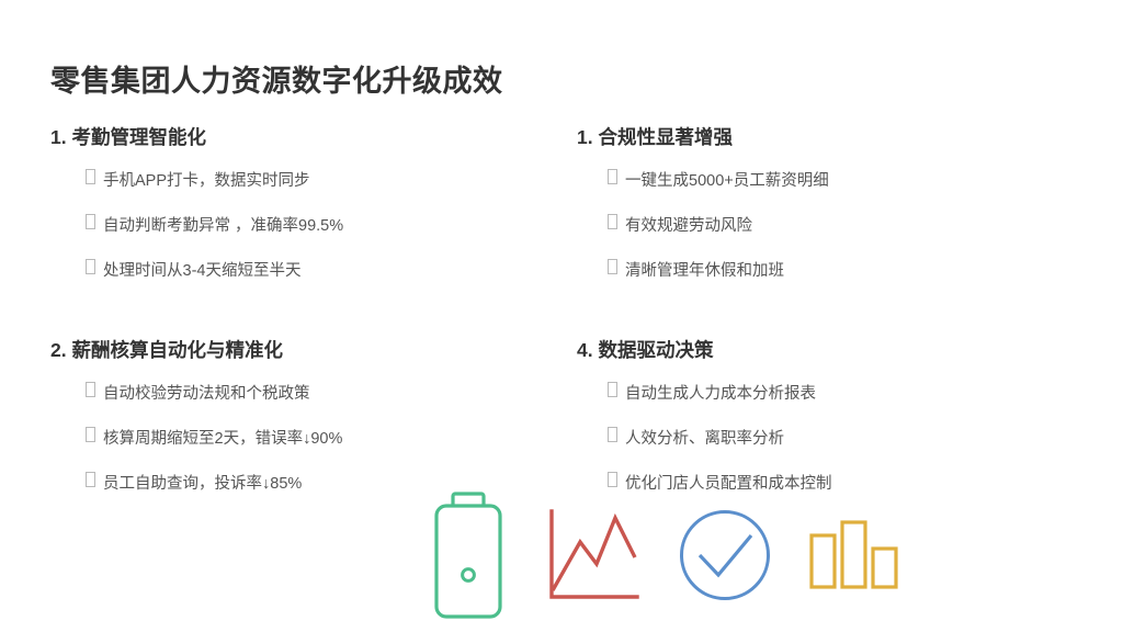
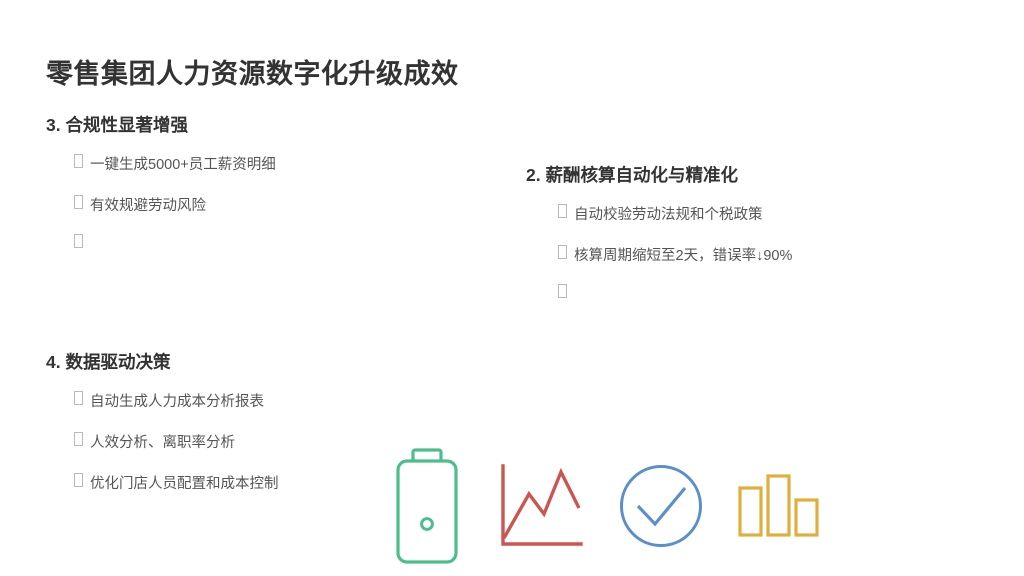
  零售集团人力资源数字化升级成效
- 1. 考勤管理智能化
- 手机APP打卡，数据实时同步
- 自动判断考勤异常 ，准确率99.5%
- 处理时间从3-4天缩短至半天
- 1. 合规性显著增强
+ 3. 合规性显著增强
  一键生成5000+员工薪资明细
  有效规避劳动风险
- 清晰管理年休假和加班
  2. 薪酬核算自动化与精准化
  自动校验劳动法规和个税政策
  核算周期缩短至2天，错误率↓90%
- 员工自助查询，投诉率↓85%
  4. 数据驱动决策
  自动生成人力成本分析报表
  人效分析、离职率分析
  优化门店人员配置和成本控制
